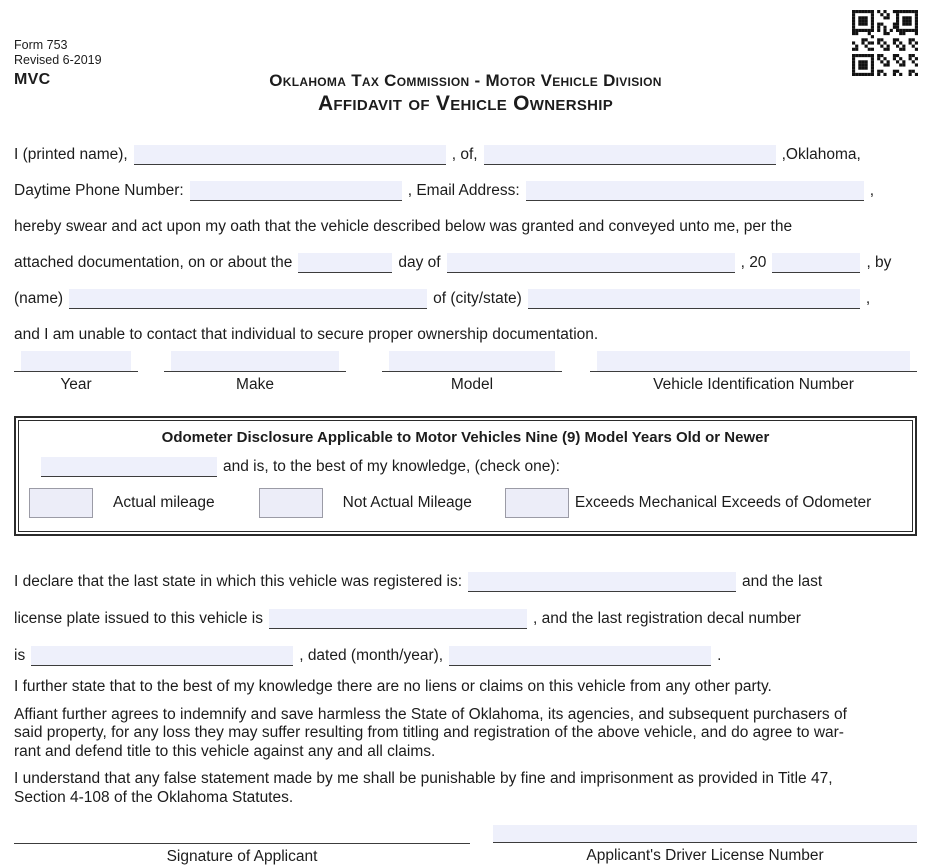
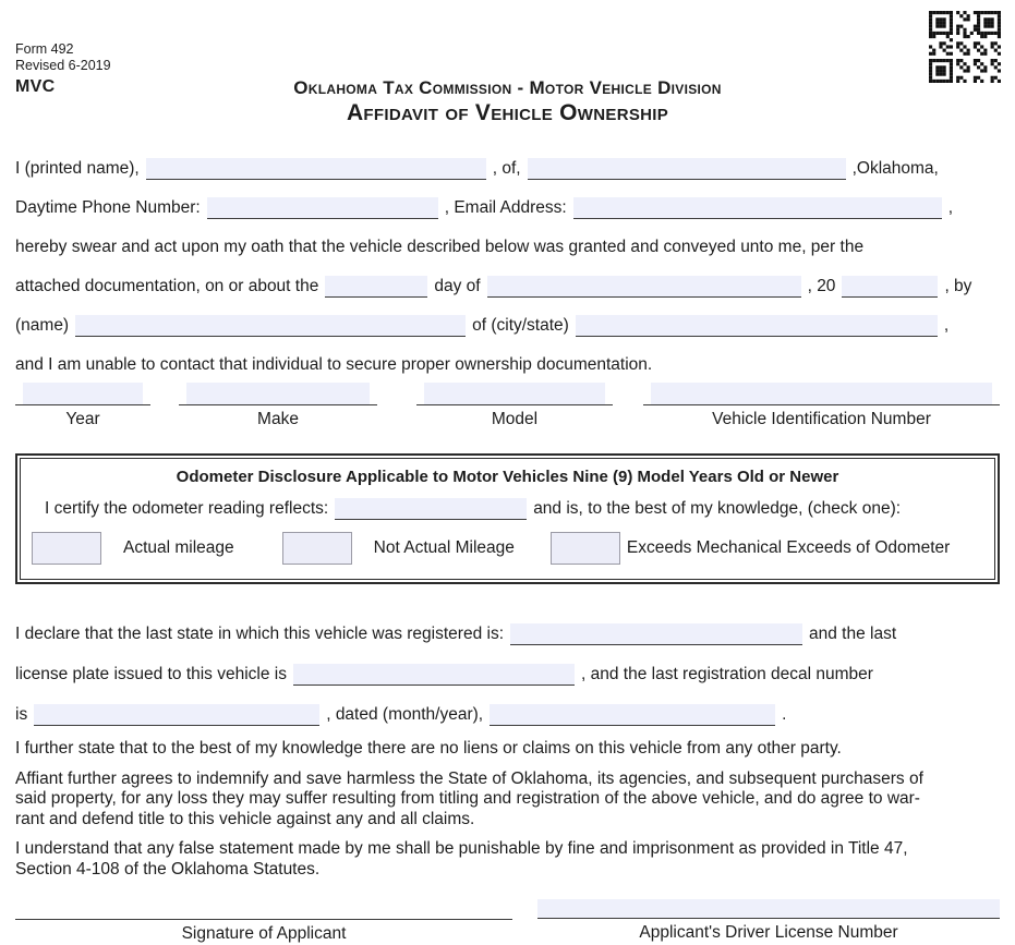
- Form 753
+ Form 492
  Revised 6-2019
  MVC
  Oklahoma Tax Commission - Motor Vehicle Division
  Affidavit of Vehicle Ownership
  I (printed name),
  , of,
  ,Oklahoma,
  Daytime Phone Number:
  , Email Address:
  ,
  hereby swear and act upon my oath that the vehicle described below was granted and conveyed unto me, per the
  attached documentation, on or about the
  day of
  , 20
  , by
  (name)
  of (city/state)
  ,
  and I am unable to contact that individual to secure proper ownership documentation.
  Year
  Make
  Model
  Vehicle Identification Number
  Odometer Disclosure Applicable to Motor Vehicles Nine (9) Model Years Old or Newer
+ I certify the odometer reading reflects:
  and is, to the best of my knowledge, (check one):
  Actual mileage
  Not Actual Mileage
  Exceeds Mechanical Exceeds of Odometer
  I declare that the last state in which this vehicle was registered is:
  and the last
  license plate issued to this vehicle is
  , and the last registration decal number
  is
  , dated (month/year),
  .
  I further state that to the best of my knowledge there are no liens or claims on this vehicle from any other party.
  Affiant further agrees to indemnify and save harmless the State of Oklahoma, its agencies, and subsequent purchasers of
  said property, for any loss they may suffer resulting from titling and registration of the above vehicle, and do agree to war-
  rant and defend title to this vehicle against any and all claims.
  I understand that any false statement made by me shall be punishable by fine and imprisonment as provided in Title 47,
  Section 4-108 of the Oklahoma Statutes.
  Signature of Applicant
  Applicant's Driver License Number
